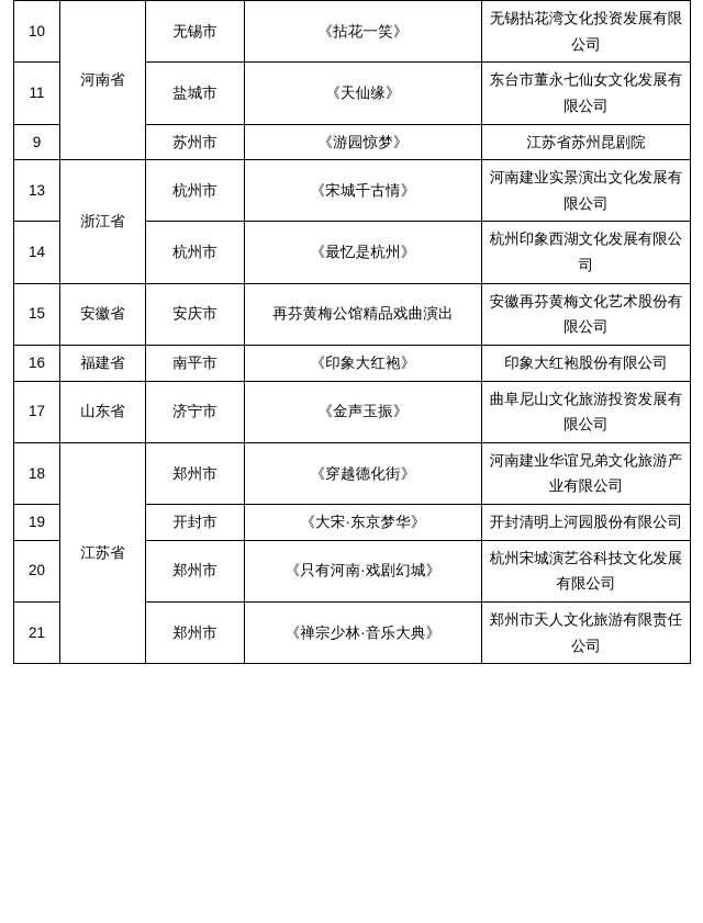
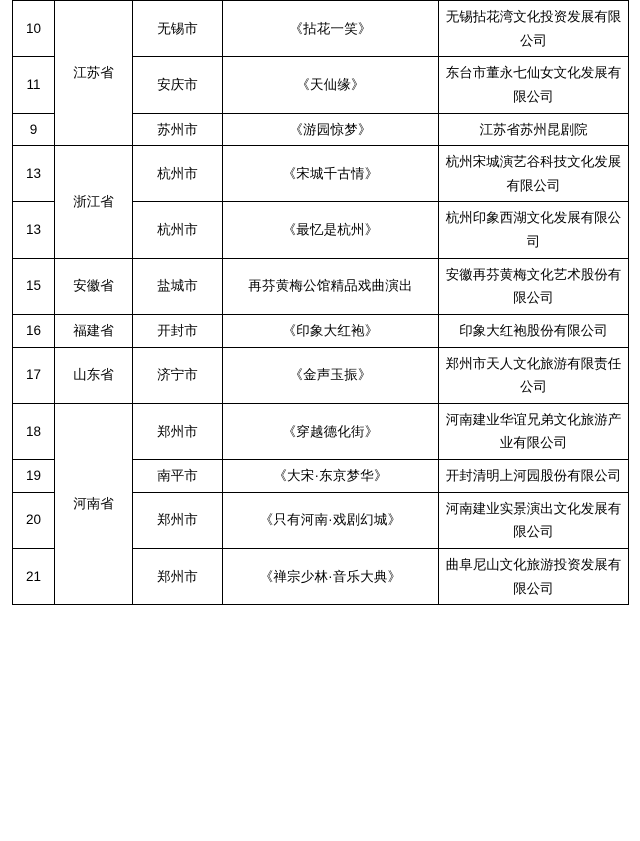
- 10	河南省	无锡市	《拈花一笑》	无锡拈花湾文化投资发展有限公司
+ 10	江苏省	无锡市	《拈花一笑》	无锡拈花湾文化投资发展有限公司
- 11	盐城市	《天仙缘》	东台市董永七仙女文化发展有限公司
+ 11	安庆市	《天仙缘》	东台市董永七仙女文化发展有限公司
  9	苏州市	《游园惊梦》	江苏省苏州昆剧院
- 13	浙江省	杭州市	《宋城千古情》	河南建业实景演出文化发展有限公司
+ 13	浙江省	杭州市	《宋城千古情》	杭州宋城演艺谷科技文化发展有限公司
- 14	杭州市	《最忆是杭州》	杭州印象西湖文化发展有限公司
+ 13	杭州市	《最忆是杭州》	杭州印象西湖文化发展有限公司
- 15	安徽省	安庆市	再芬黄梅公馆精品戏曲演出	安徽再芬黄梅文化艺术股份有限公司
+ 15	安徽省	盐城市	再芬黄梅公馆精品戏曲演出	安徽再芬黄梅文化艺术股份有限公司
- 16	福建省	南平市	《印象大红袍》	印象大红袍股份有限公司
+ 16	福建省	开封市	《印象大红袍》	印象大红袍股份有限公司
- 17	山东省	济宁市	《金声玉振》	曲阜尼山文化旅游投资发展有限公司
+ 17	山东省	济宁市	《金声玉振》	郑州市天人文化旅游有限责任公司
- 18	江苏省	郑州市	《穿越德化街》	河南建业华谊兄弟文化旅游产业有限公司
+ 18	河南省	郑州市	《穿越德化街》	河南建业华谊兄弟文化旅游产业有限公司
- 19	开封市	《大宋·东京梦华》	开封清明上河园股份有限公司
+ 19	南平市	《大宋·东京梦华》	开封清明上河园股份有限公司
- 20	郑州市	《只有河南·戏剧幻城》	杭州宋城演艺谷科技文化发展有限公司
+ 20	郑州市	《只有河南·戏剧幻城》	河南建业实景演出文化发展有限公司
- 21	郑州市	《禅宗少林·音乐大典》	郑州市天人文化旅游有限责任公司
+ 21	郑州市	《禅宗少林·音乐大典》	曲阜尼山文化旅游投资发展有限公司
